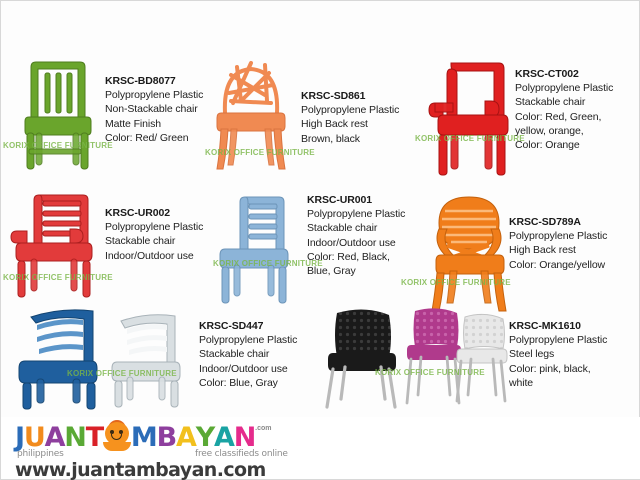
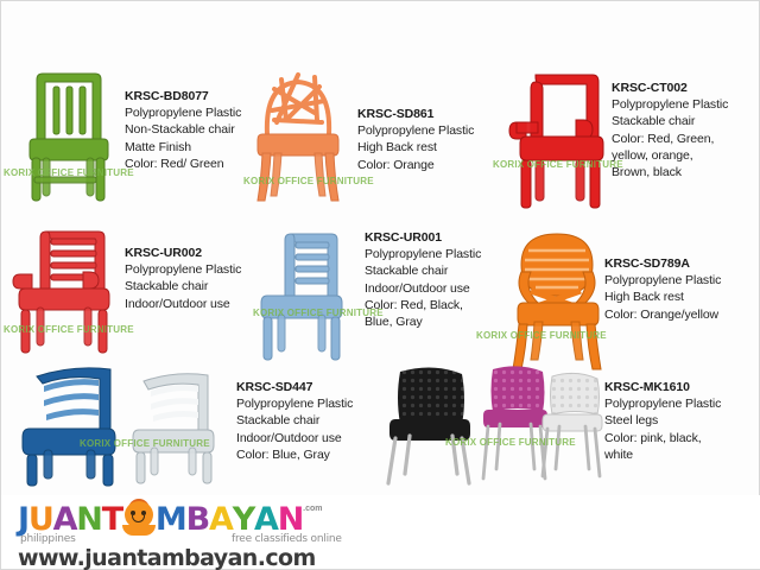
  KORIX OFFICE FURNITURE
  KRSC-BD8077
  Polypropylene Plastic
  Non-Stackable chair
  Matte Finish
  Color: Red/ Green
  KORIX OFFICE FURNITURE
  KRSC-SD861
  Polypropylene Plastic
  High Back rest
- Brown, black
+ Color: Orange
  KORIX OFFICE FURNITURE
  KRSC-CT002
  Polypropylene Plastic
  Stackable chair
  Color: Red, Green,
  yellow, orange,
- Color: Orange
+ Brown, black
  KORIX OFFICE FURNITURE
  KRSC-UR002
  Polypropylene Plastic
  Stackable chair
  Indoor/Outdoor use
  KORIX OFFICE FURNITURE
  KRSC-UR001
  Polypropylene Plastic
  Stackable chair
  Indoor/Outdoor use
  Color: Red, Black,
  Blue, Gray
  KORIX OFFICE FURNITURE
  KRSC-SD789A
  Polypropylene Plastic
  High Back rest
  Color: Orange/yellow
  KORIX OFFICE FURNITURE
  KRSC-SD447
  Polypropylene Plastic
  Stackable chair
  Indoor/Outdoor use
  Color: Blue, Gray
  KORIX OFFICE FURNITURE
  KRSC-MK1610
  Polypropylene Plastic
  Steel legs
  Color: pink, black,
  white
  J
  U
  A
  N
  T
  M
  B
  A
  Y
  A
  N
  philippines
  free classifieds online
  www.juantambayan.com
